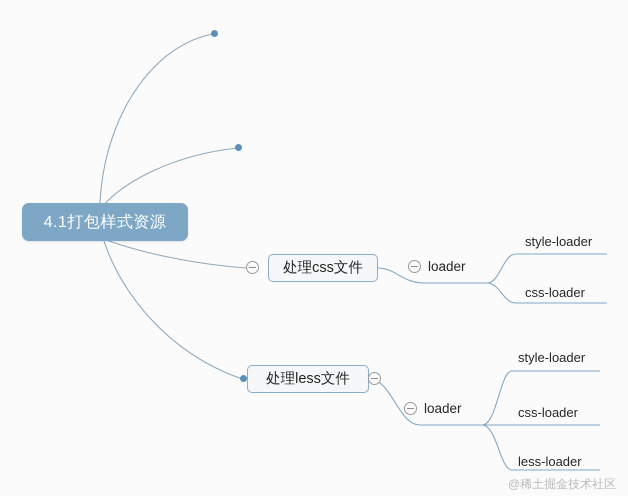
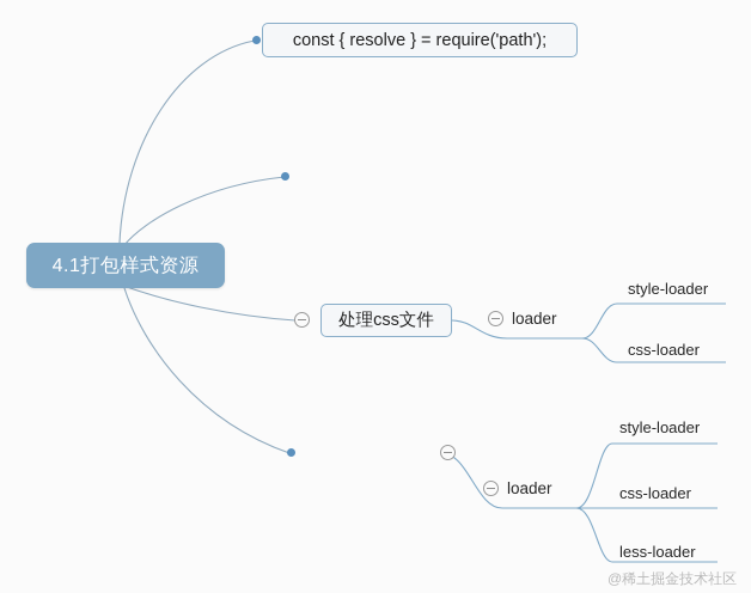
  4.1打包样式资源
+ const { resolve } = require('path');
  处理css文件
  loader
  style-loader
  css-loader
- 处理less文件
  loader
  style-loader
  css-loader
  less-loader
  @稀土掘金技术社区
